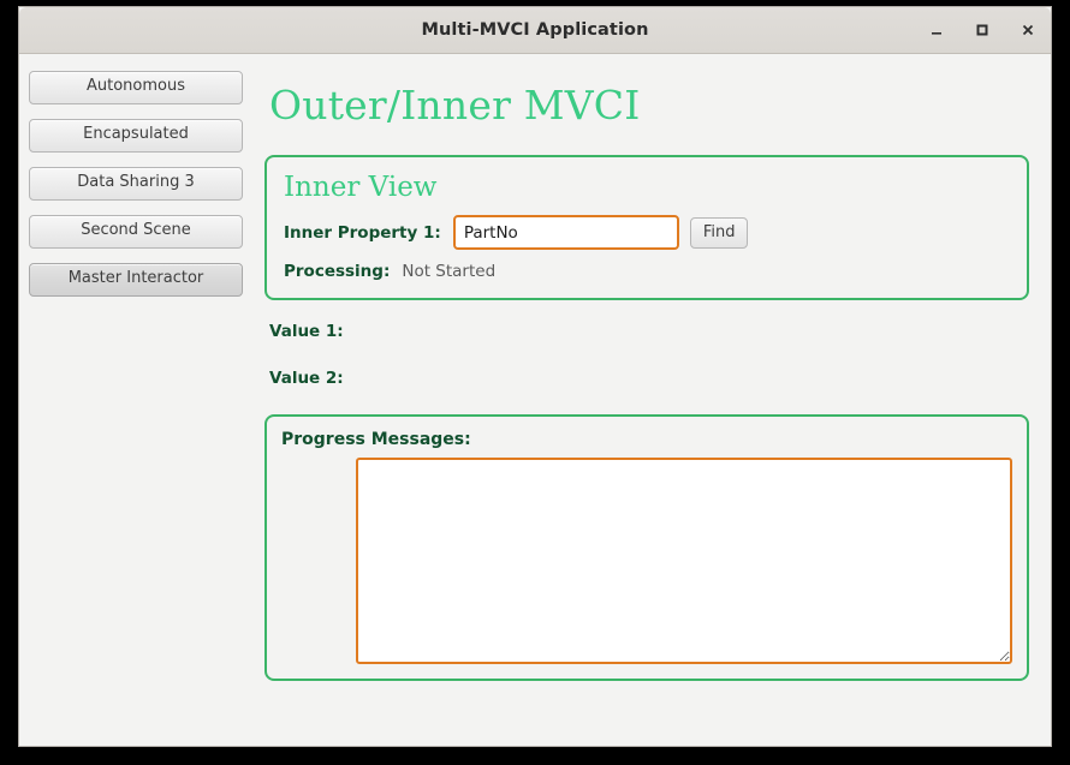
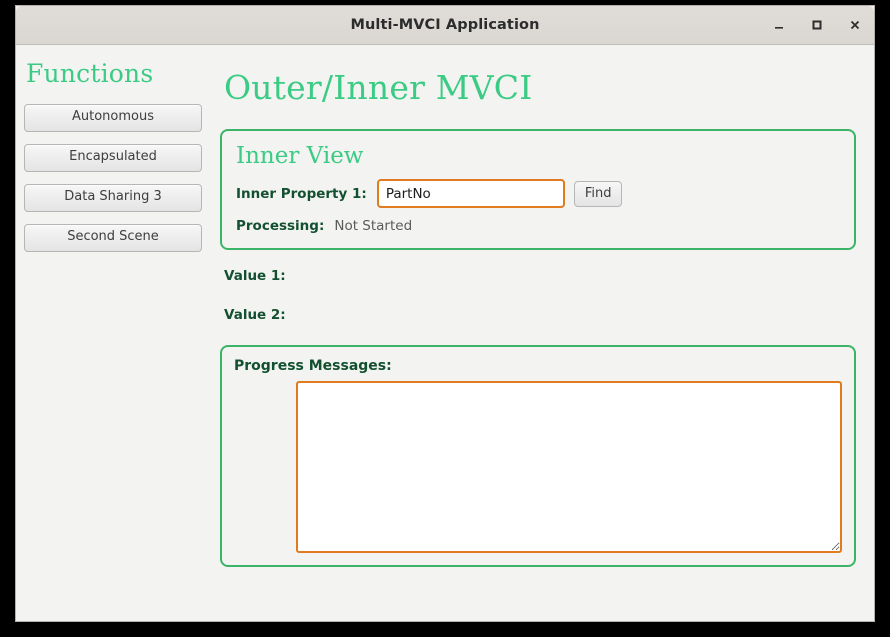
  Multi-MVCI Application
+ Functions
  Autonomous
  Encapsulated
  Data Sharing 3
  Second Scene
- Master Interactor
  Outer/Inner MVCI
  Inner View
  Inner Property 1:
  PartNo
  Find
  Processing:
  Not Started
  Value 1:
  Value 2:
  Progress Messages:
